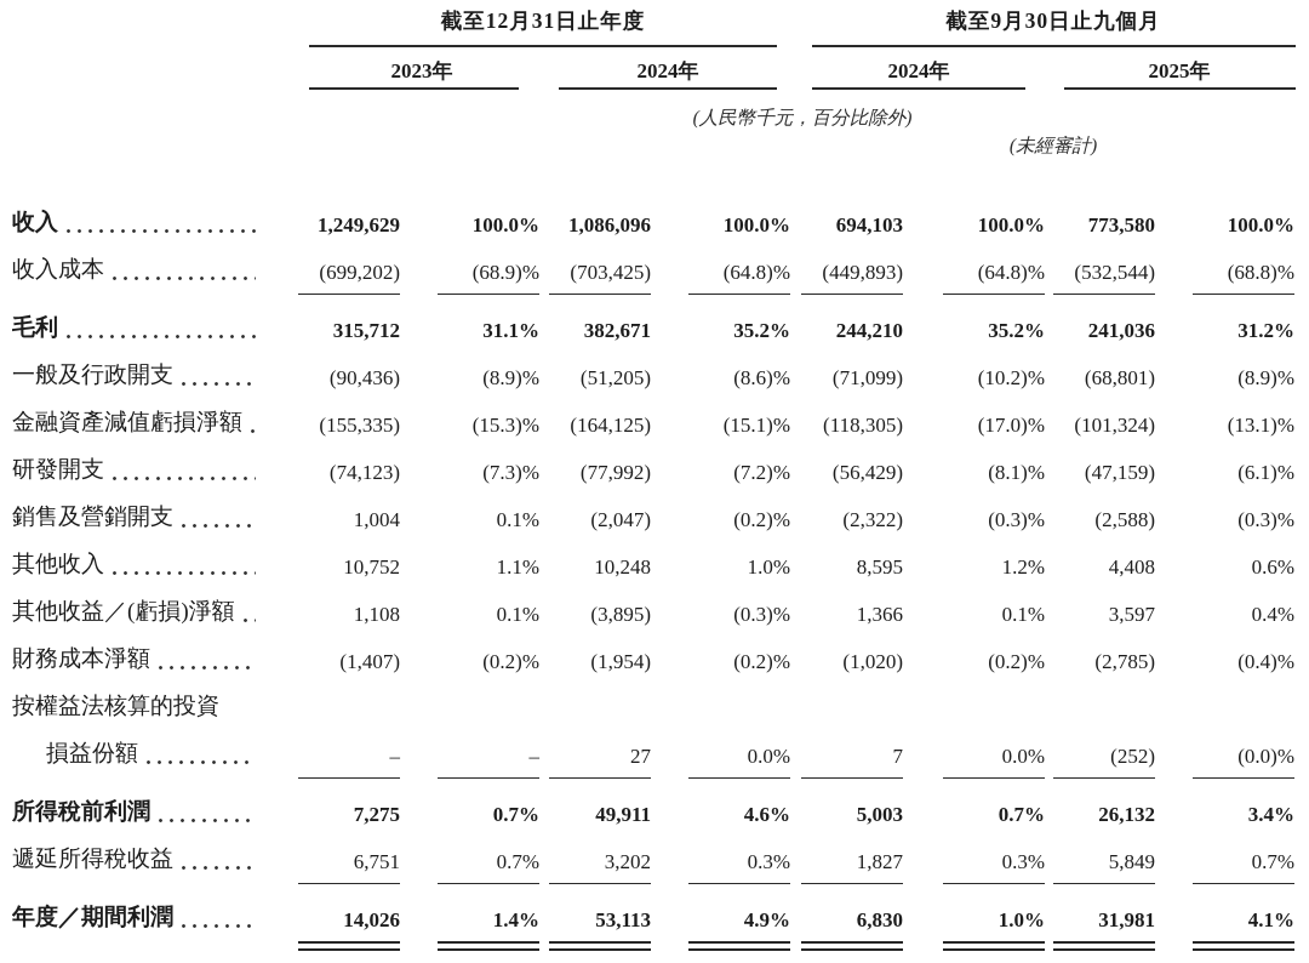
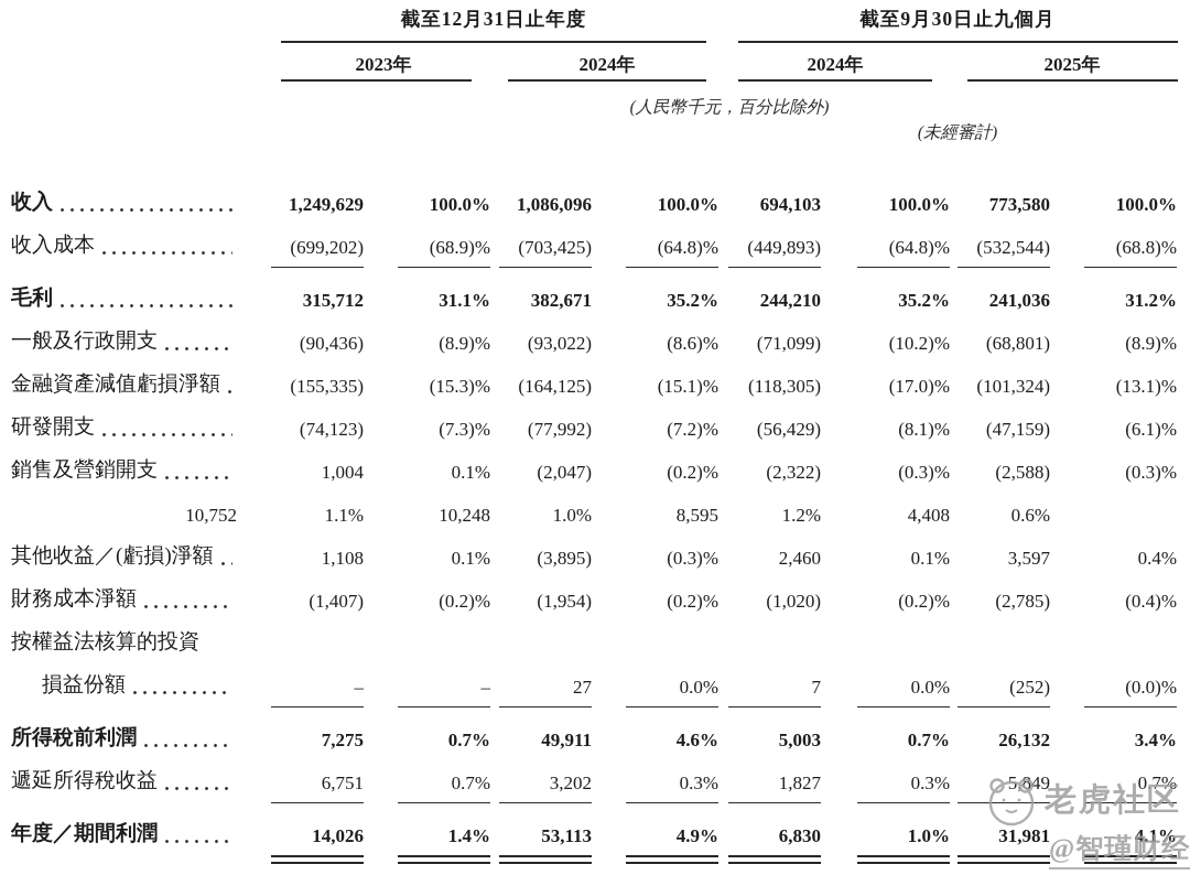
  截至12月31日止年度
  截至9月30日止九個月
  2023年
  2024年
  2024年
  2025年
  (人民幣千元，百分比除外)
  (未經審計)
  收入
  1,249,629
  100.0%
  1,086,096
  100.0%
  694,103
  100.0%
  773,580
  100.0%
  收入成本
  (699,202)
  (68.9)%
  (703,425)
  (64.8)%
  (449,893)
  (64.8)%
  (532,544)
  (68.8)%
  毛利
  315,712
  31.1%
  382,671
  35.2%
  244,210
  35.2%
  241,036
  31.2%
  一般及行政開支
  (90,436)
  (8.9)%
- (51,205)
+ (93,022)
  (8.6)%
  (71,099)
  (10.2)%
  (68,801)
  (8.9)%
  金融資產減值虧損淨額
  (155,335)
  (15.3)%
  (164,125)
  (15.1)%
  (118,305)
  (17.0)%
  (101,324)
  (13.1)%
  研發開支
  (74,123)
  (7.3)%
  (77,992)
  (7.2)%
  (56,429)
  (8.1)%
  (47,159)
  (6.1)%
  銷售及營銷開支
  1,004
  0.1%
  (2,047)
  (0.2)%
  (2,322)
  (0.3)%
  (2,588)
  (0.3)%
- 其他收入
  10,752
  1.1%
  10,248
  1.0%
  8,595
  1.2%
  4,408
  0.6%
  其他收益／(虧損)淨額
  1,108
  0.1%
  (3,895)
  (0.3)%
- 1,366
+ 2,460
  0.1%
  3,597
  0.4%
  財務成本淨額
  (1,407)
  (0.2)%
  (1,954)
  (0.2)%
  (1,020)
  (0.2)%
  (2,785)
  (0.4)%
  按權益法核算的投資
  損益份額
  –
  –
  27
  0.0%
  7
  0.0%
  (252)
  (0.0)%
  所得稅前利潤
  7,275
  0.7%
  49,911
  4.6%
  5,003
  0.7%
  26,132
  3.4%
  遞延所得稅收益
  6,751
  0.7%
  3,202
  0.3%
  1,827
  0.3%
  5,849
  0.7%
  年度／期間利潤
  14,026
  1.4%
  53,113
  4.9%
  6,830
  1.0%
  31,981
  4.1%
+ 老虎社区
+ @智瑾财经
